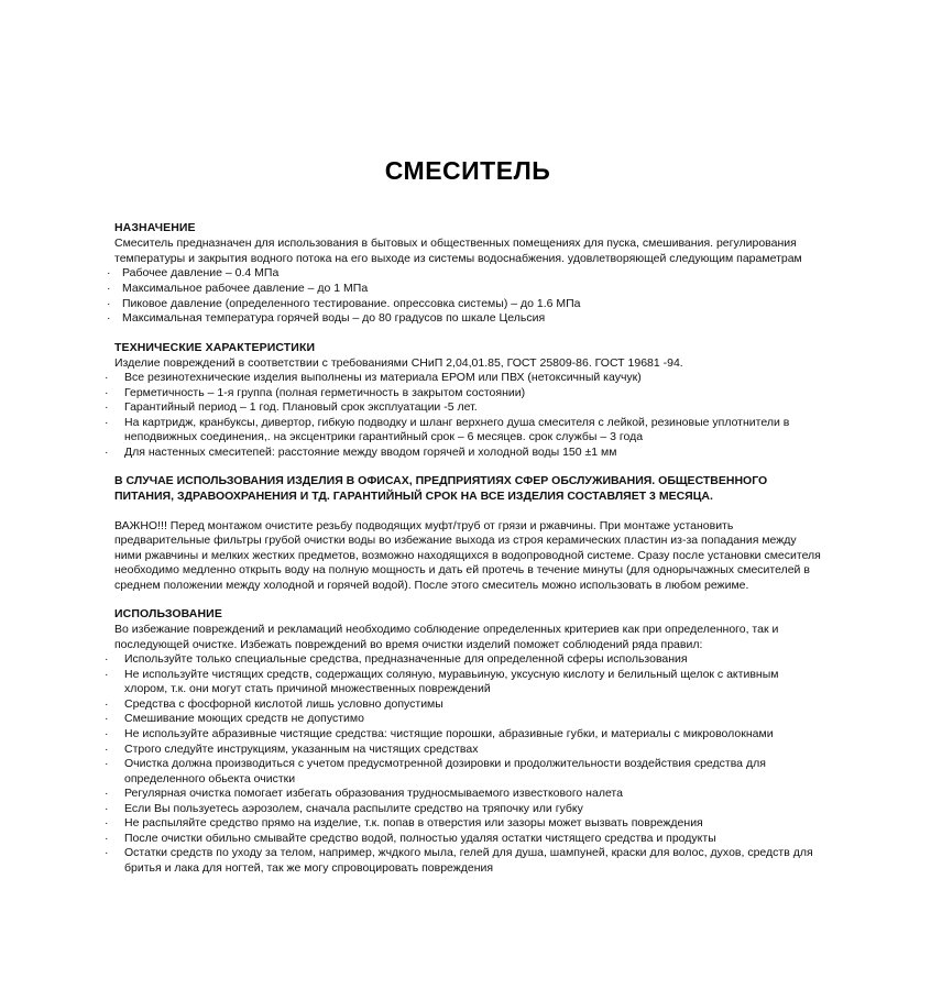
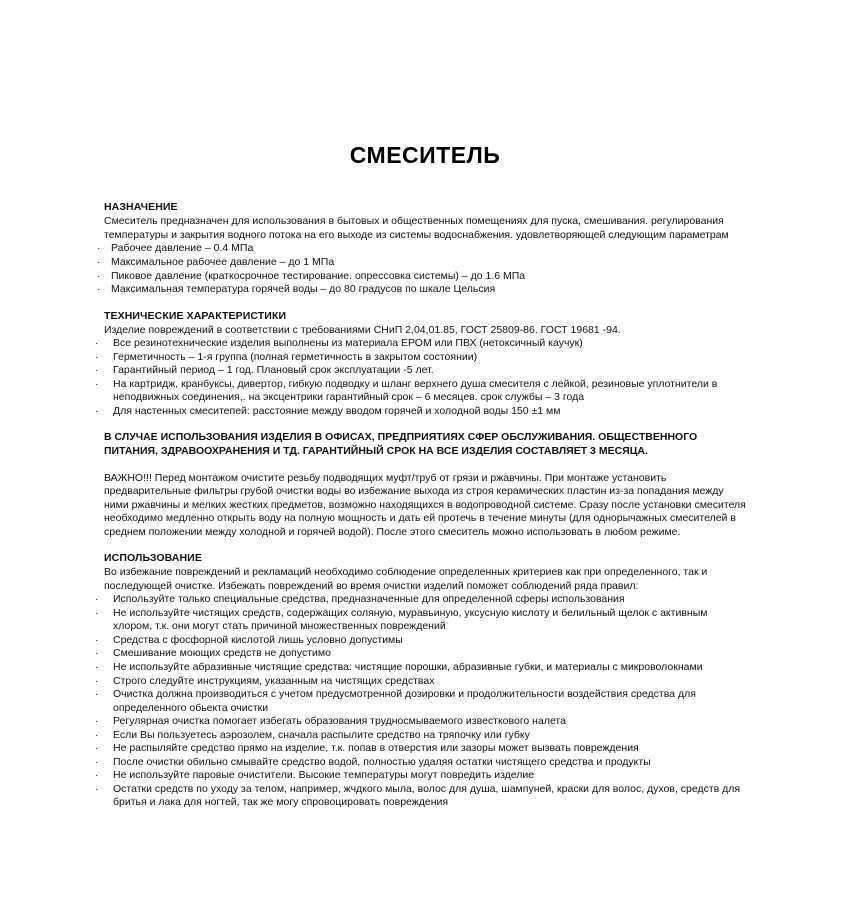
  СМЕСИТЕЛЬ
  НАЗНАЧЕНИЕ
  Смеситель предназначен для использования в бытовых и общественных помещениях для пуска, смешивания. регулирования температуры и закрытия водного потока на его выходе из системы водоснабжения. удовлетворяющей следующим параметрам
  · Рабочее давление – 0.4 МПа
  · Максимальное рабочее давление – до 1 МПа
- · Пиковое давление (определенного тестирование. опрессовка системы) – до 1.6 МПа
+ · Пиковое давление (краткосрочное тестирование. опрессовка системы) – до 1.6 МПа
  · Максимальная температура горячей воды – до 80 градусов по шкале Цельсия
  ТЕХНИЧЕСКИЕ ХАРАКТЕРИСТИКИ
  Изделие повреждений в соответствии с требованиями СНиП 2,04,01.85, ГОСТ 25809-86. ГОСТ 19681 -94.
  · Все резинотехнические изделия выполнены из материала ЕРОМ или ПВХ (нетоксичный каучук)
  · Герметичность – 1-я группа (полная герметичность в закрытом состоянии)
  · Гарантийный период – 1 год. Плановый срок эксплуатации -5 лет.
  · На картридж, кранбуксы, дивертор, гибкую подводку и шланг верхнего душа смесителя с лейкой, резиновые уплотнители в неподвижных соединения,. на эксцентрики гарантийный срок – 6 месяцев. срок службы – 3 года
  · Для настенных смеситепей: расстояние между вводом горячей и холодной воды 150 ±1 мм
  В СЛУЧАЕ ИСПОЛЬЗОВАНИЯ ИЗДЕЛИЯ В ОФИСАХ, ПРЕДПРИЯТИЯХ СФЕР ОБСЛУЖИВАНИЯ. ОБЩЕСТВЕННОГО ПИТАНИЯ, ЗДРАВООХРАНЕНИЯ И ТД. ГАРАНТИЙНЫЙ СРОК НА ВСЕ ИЗДЕЛИЯ СОСТАВЛЯЕТ 3 МЕСЯЦА.
  ВАЖНО!!! Перед монтажом очистите резьбу подводящих муфт/труб от грязи и ржавчины. При монтаже установить предварительные фильтры грубой очистки воды во избежание выхода из строя керамических пластин из-за попадания между ними ржавчины и мелких жестких предметов, возможно находящихся в водопроводной системе. Сразу после установки смесителя необходимо медленно открыть воду на полную мощность и дать ей протечь в течение минуты (для однорычажных смесителей в среднем положении между холодной и горячей водой). После этого смеситель можно использовать в любом режиме.
  ИСПОЛЬЗОВАНИЕ
  Во избежание повреждений и рекламаций необходимо соблюдение определенных критериев как при определенного, так и последующей очистке. Избежать повреждений во время очистки изделий поможет соблюдений ряда правил:
  · Используйте только специальные средства, предназначенные для определенной сферы использования
  · Не используйте чистящих средств, содержащих соляную, муравьиную, уксусную кислоту и белильный щелок с активным хлором, т.к. они могут стать причиной множественных повреждений
  · Средства с фосфорной кислотой лишь условно допустимы
  · Смешивание моющих средств не допустимо
  · Не используйте абразивные чистящие средства: чистящие порошки, абразивные губки, и материалы с микроволокнами
  · Строго следуйте инструкциям, указанным на чистящих средствах
  · Очистка должна производиться с учетом предусмотренной дозировки и продолжительности воздействия средства для определенного обьекта очистки
  · Регулярная очистка помогает избегать образования трудносмываемого известкового налета
  · Если Вы пользуетесь аэрозолем, сначала распылите средство на тряпочку или губку
  · Не распыляйте средство прямо на изделие, т.к. попав в отверстия или зазоры может вызвать повреждения
  · После очистки обильно смывайте средство водой, полностью удаляя остатки чистящего средства и продукты
+ · Не используйте паровые очистители. Высокие температуры могут повредить изделие
- · Остатки средств по уходу за телом, например, жчдкого мыла, гелей для душа, шампуней, краски для волос, духов, средств для бритья и лака для ногтей, так же могу спровоцировать повреждения
+ · Остатки средств по уходу за телом, например, жчдкого мыла, волос для душа, шампуней, краски для волос, духов, средств для бритья и лака для ногтей, так же могу спровоцировать повреждения
